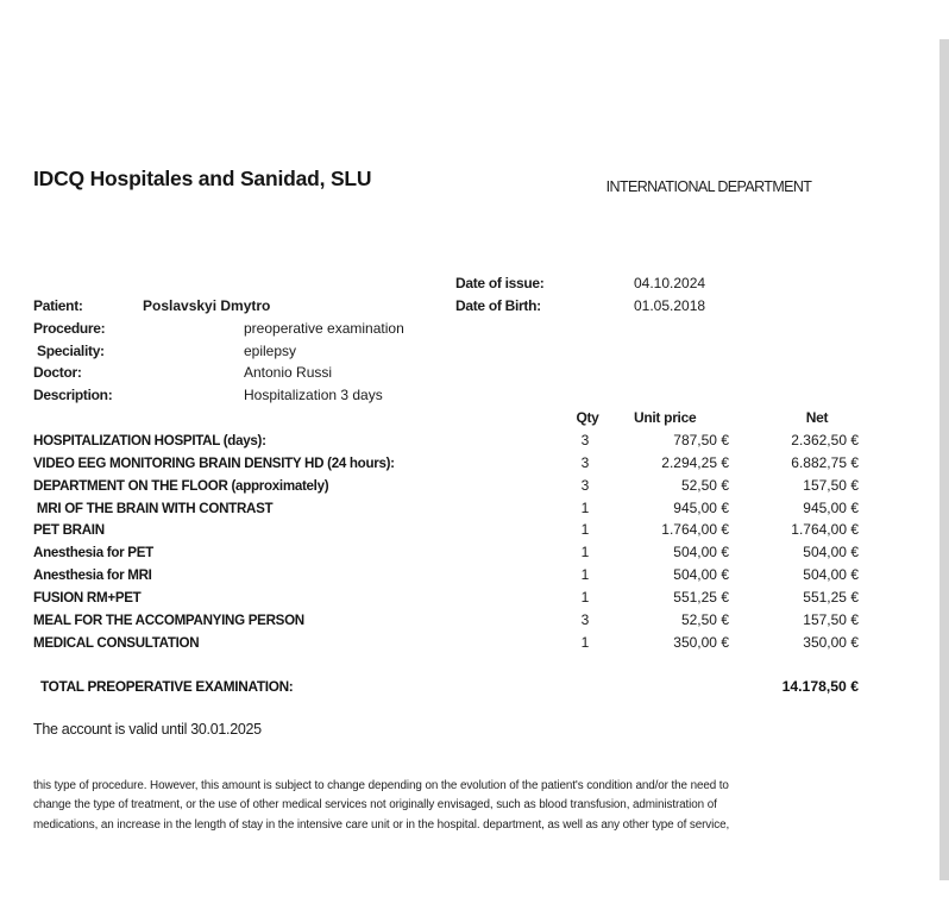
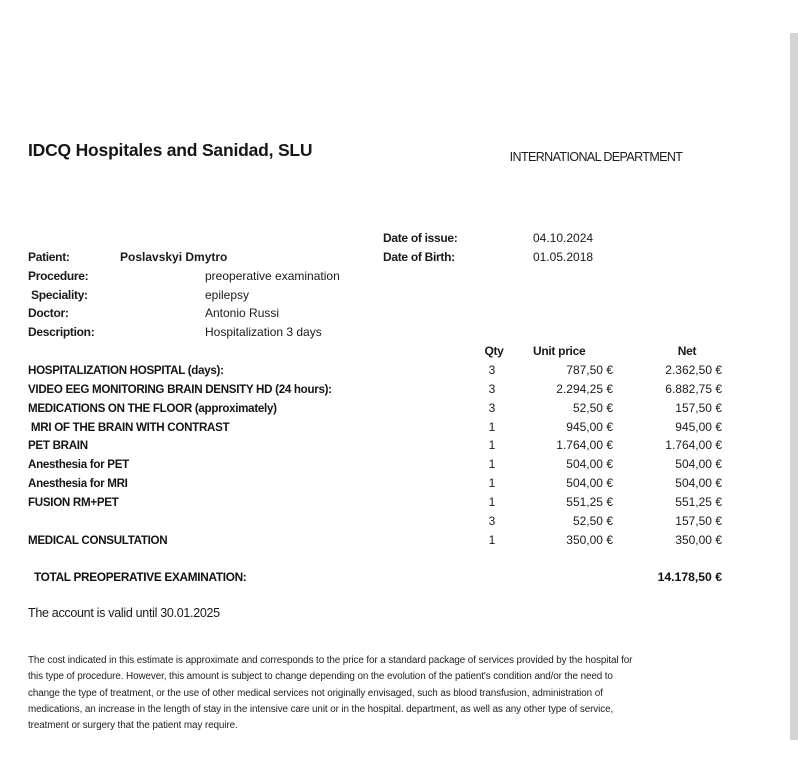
  IDCQ Hospitales and Sanidad, SLU
  INTERNATIONAL DEPARTMENT
  Date of issue:
  04.10.2024
  Date of Birth:
  01.05.2018
  Patient:
  Poslavskyi Dmytro
  Procedure:
  preoperative examination
  Speciality:
  epilepsy
  Doctor:
  Antonio Russi
  Description:
  Hospitalization 3 days
  Qty
  Unit price
  Net
  HOSPITALIZATION HOSPITAL (days):
  3
  787,50 €
  2.362,50 €
  VIDEO EEG MONITORING BRAIN DENSITY HD (24 hours):
  3
  2.294,25 €
  6.882,75 €
- DEPARTMENT ON THE FLOOR (approximately)
+ MEDICATIONS ON THE FLOOR (approximately)
  3
  52,50 €
  157,50 €
  MRI OF THE BRAIN WITH CONTRAST
  1
  945,00 €
  945,00 €
  PET BRAIN
  1
  1.764,00 €
  1.764,00 €
  Anesthesia for PET
  1
  504,00 €
  504,00 €
  Anesthesia for MRI
  1
  504,00 €
  504,00 €
  FUSION RM+PET
  1
  551,25 €
  551,25 €
- MEAL FOR THE ACCOMPANYING PERSON
  3
  52,50 €
  157,50 €
  MEDICAL CONSULTATION
  1
  350,00 €
  350,00 €
  TOTAL PREOPERATIVE EXAMINATION:
  14.178,50 €
  The account is valid until 30.01.2025
+ The cost indicated in this estimate is approximate and corresponds to the price for a standard package of services provided by the hospital for
  this type of procedure. However, this amount is subject to change depending on the evolution of the patient's condition and/or the need to
  change the type of treatment, or the use of other medical services not originally envisaged, such as blood transfusion, administration of
  medications, an increase in the length of stay in the intensive care unit or in the hospital. department, as well as any other type of service,
+ treatment or surgery that the patient may require.
